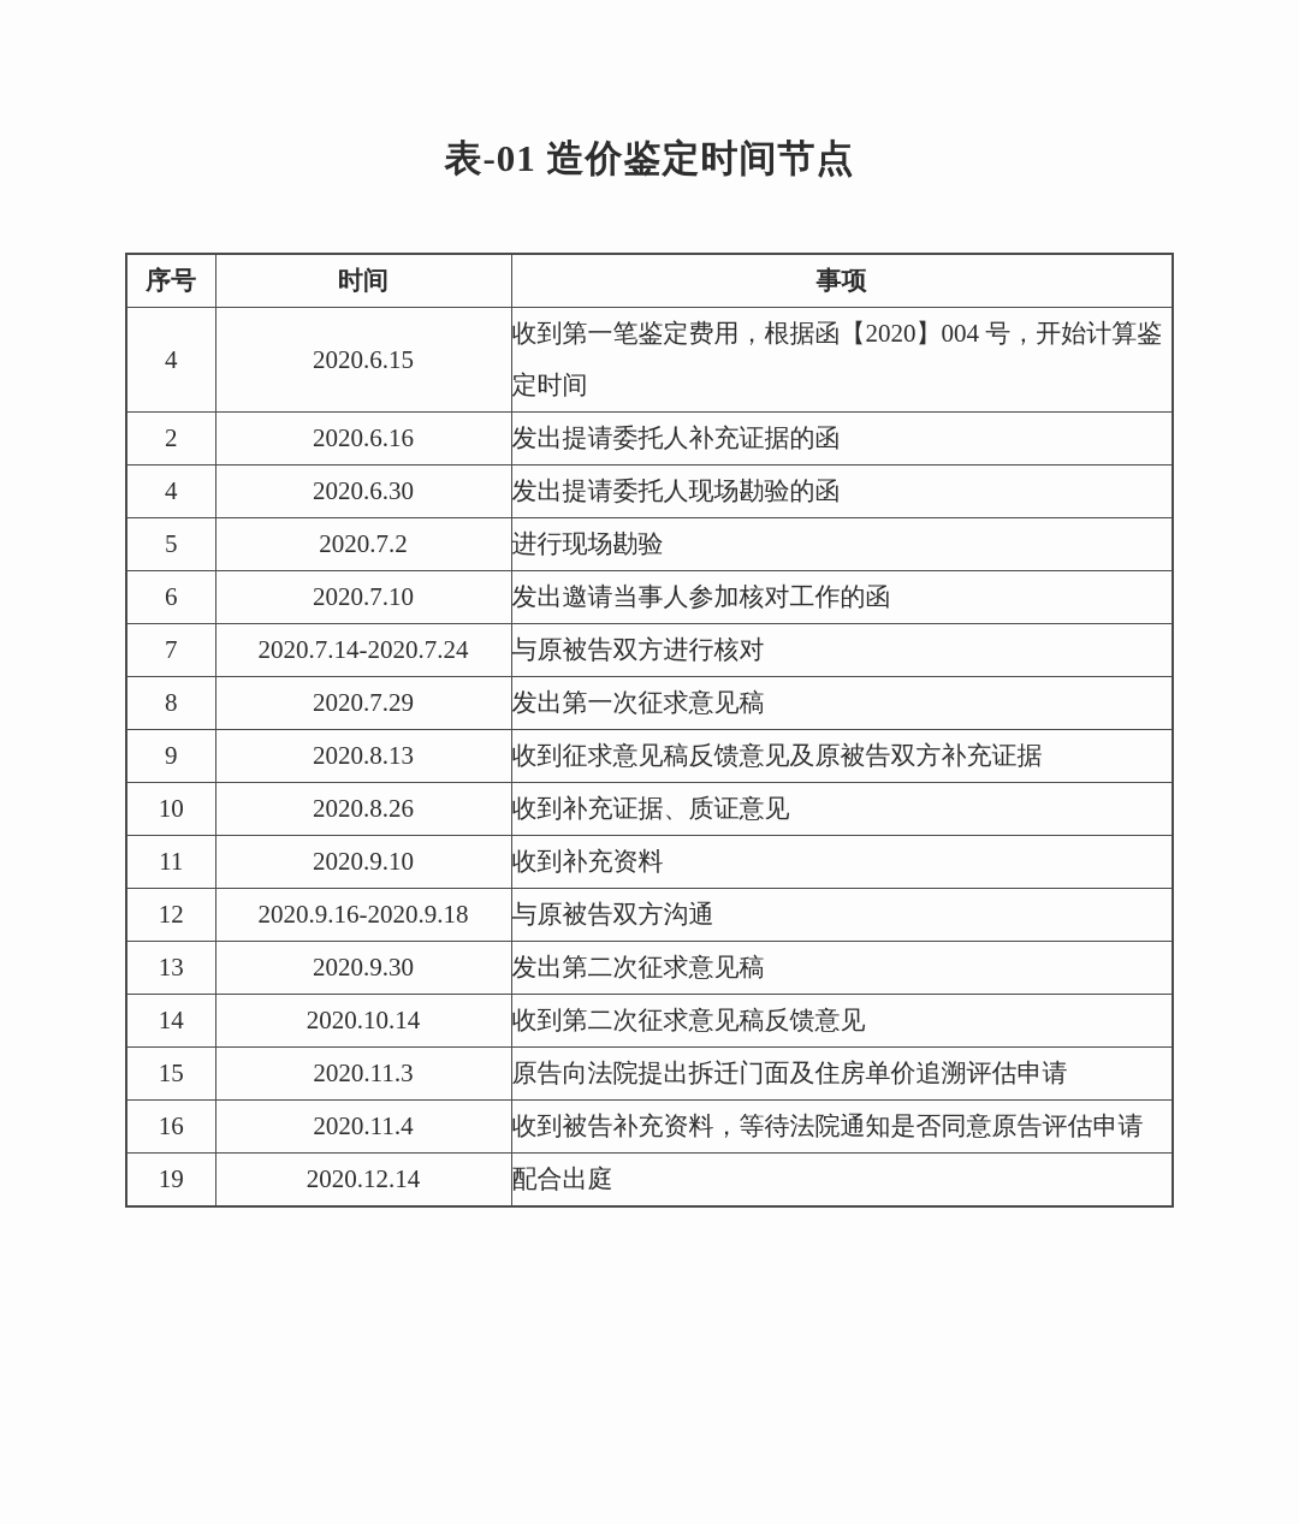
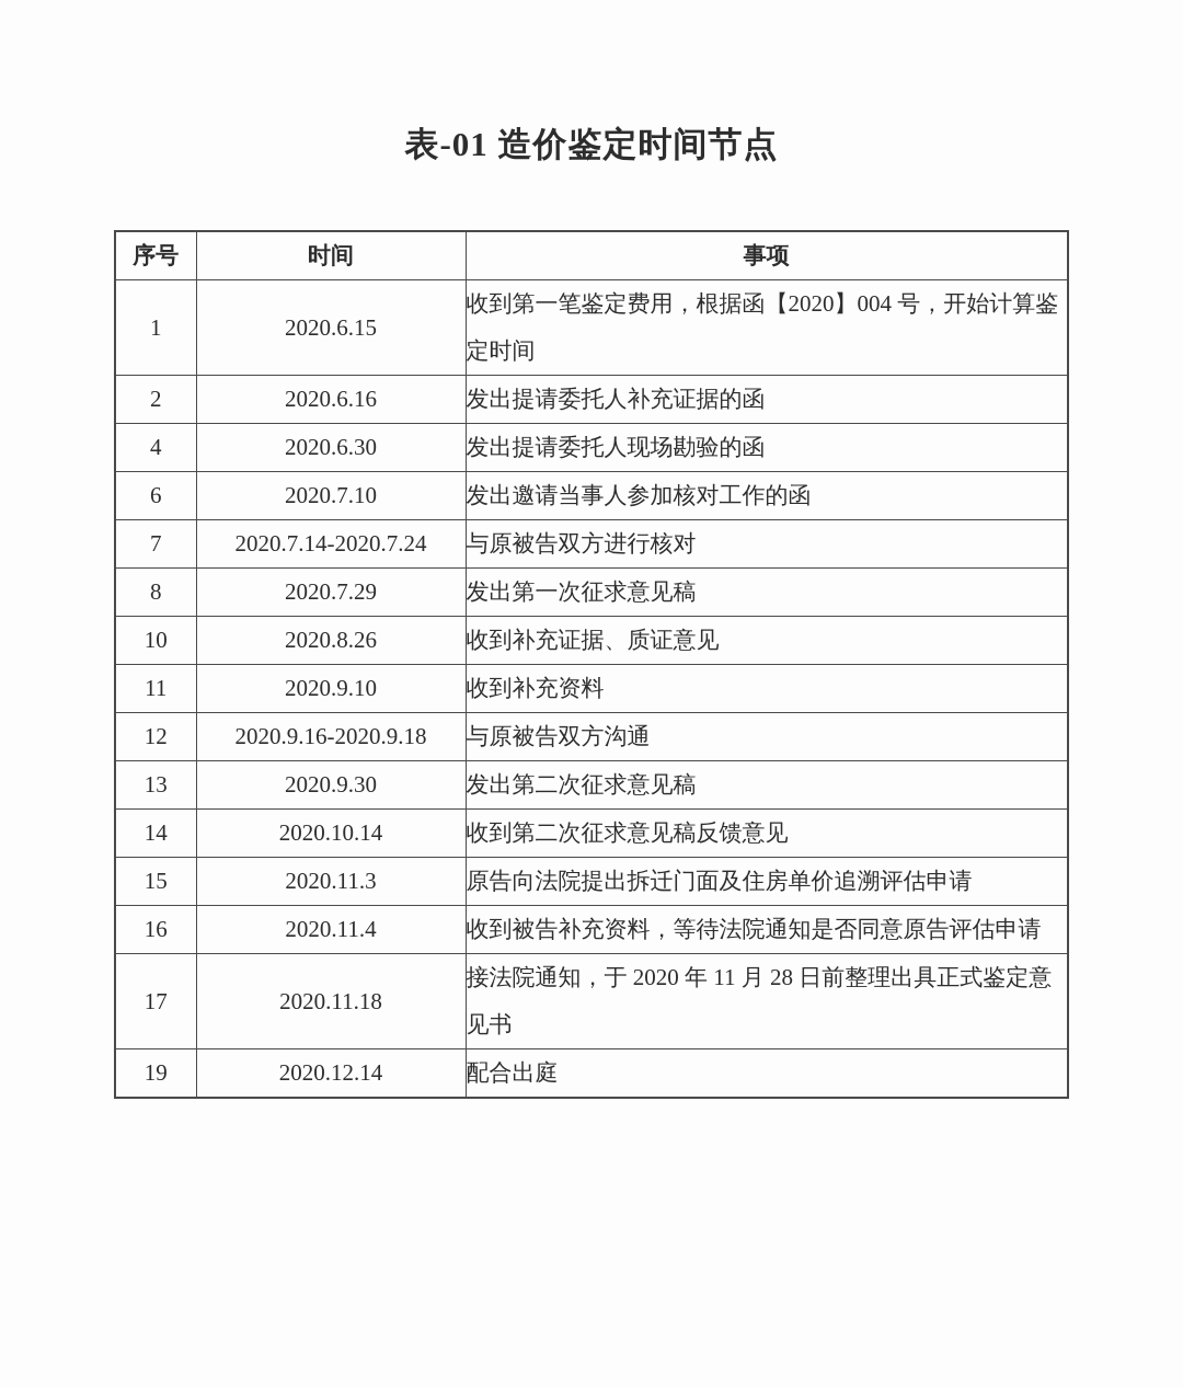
  表-01 造价鉴定时间节点
  序号	时间	事项
- 4	2020.6.15	收到第一笔鉴定费用，根据函【2020】004 号，开始计算鉴定时间
+ 1	2020.6.15	收到第一笔鉴定费用，根据函【2020】004 号，开始计算鉴定时间
  2	2020.6.16	发出提请委托人补充证据的函
  4	2020.6.30	发出提请委托人现场勘验的函
- 5	2020.7.2	进行现场勘验
  6	2020.7.10	发出邀请当事人参加核对工作的函
  7	2020.7.14-2020.7.24	与原被告双方进行核对
  8	2020.7.29	发出第一次征求意见稿
- 9	2020.8.13	收到征求意见稿反馈意见及原被告双方补充证据
  10	2020.8.26	收到补充证据、质证意见
  11	2020.9.10	收到补充资料
  12	2020.9.16-2020.9.18	与原被告双方沟通
  13	2020.9.30	发出第二次征求意见稿
  14	2020.10.14	收到第二次征求意见稿反馈意见
  15	2020.11.3	原告向法院提出拆迁门面及住房单价追溯评估申请
  16	2020.11.4	收到被告补充资料，等待法院通知是否同意原告评估申请
+ 17	2020.11.18	接法院通知，于 2020 年 11 月 28 日前整理出具正式鉴定意见书
  19	2020.12.14	配合出庭
